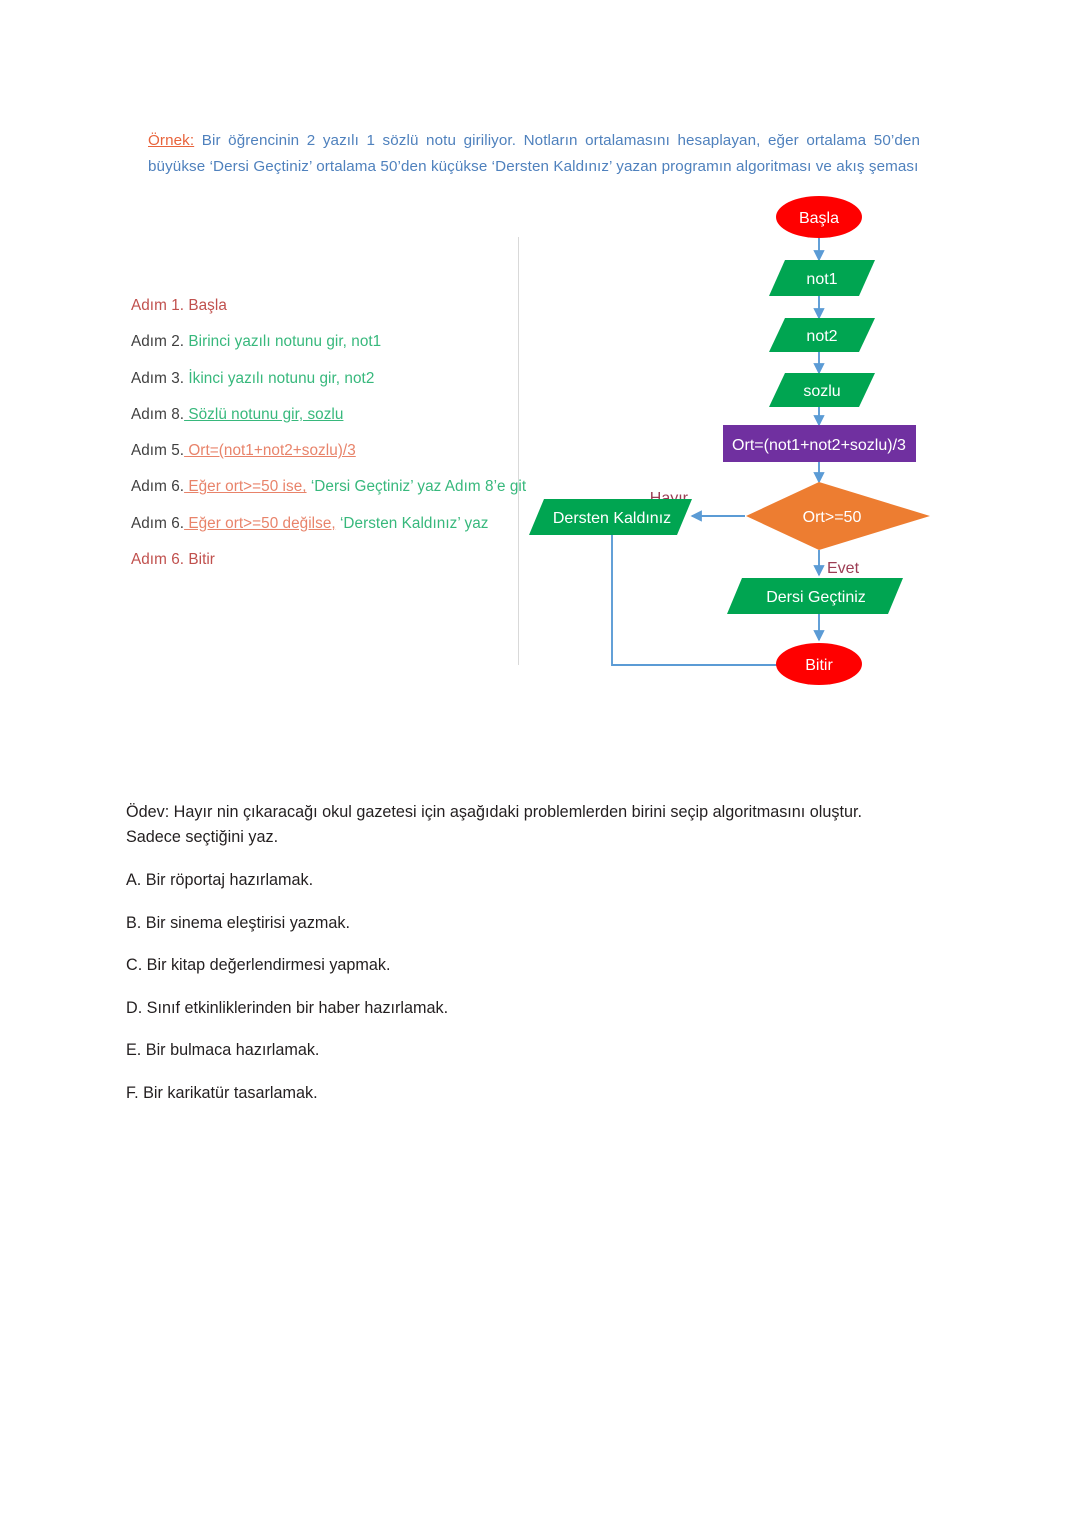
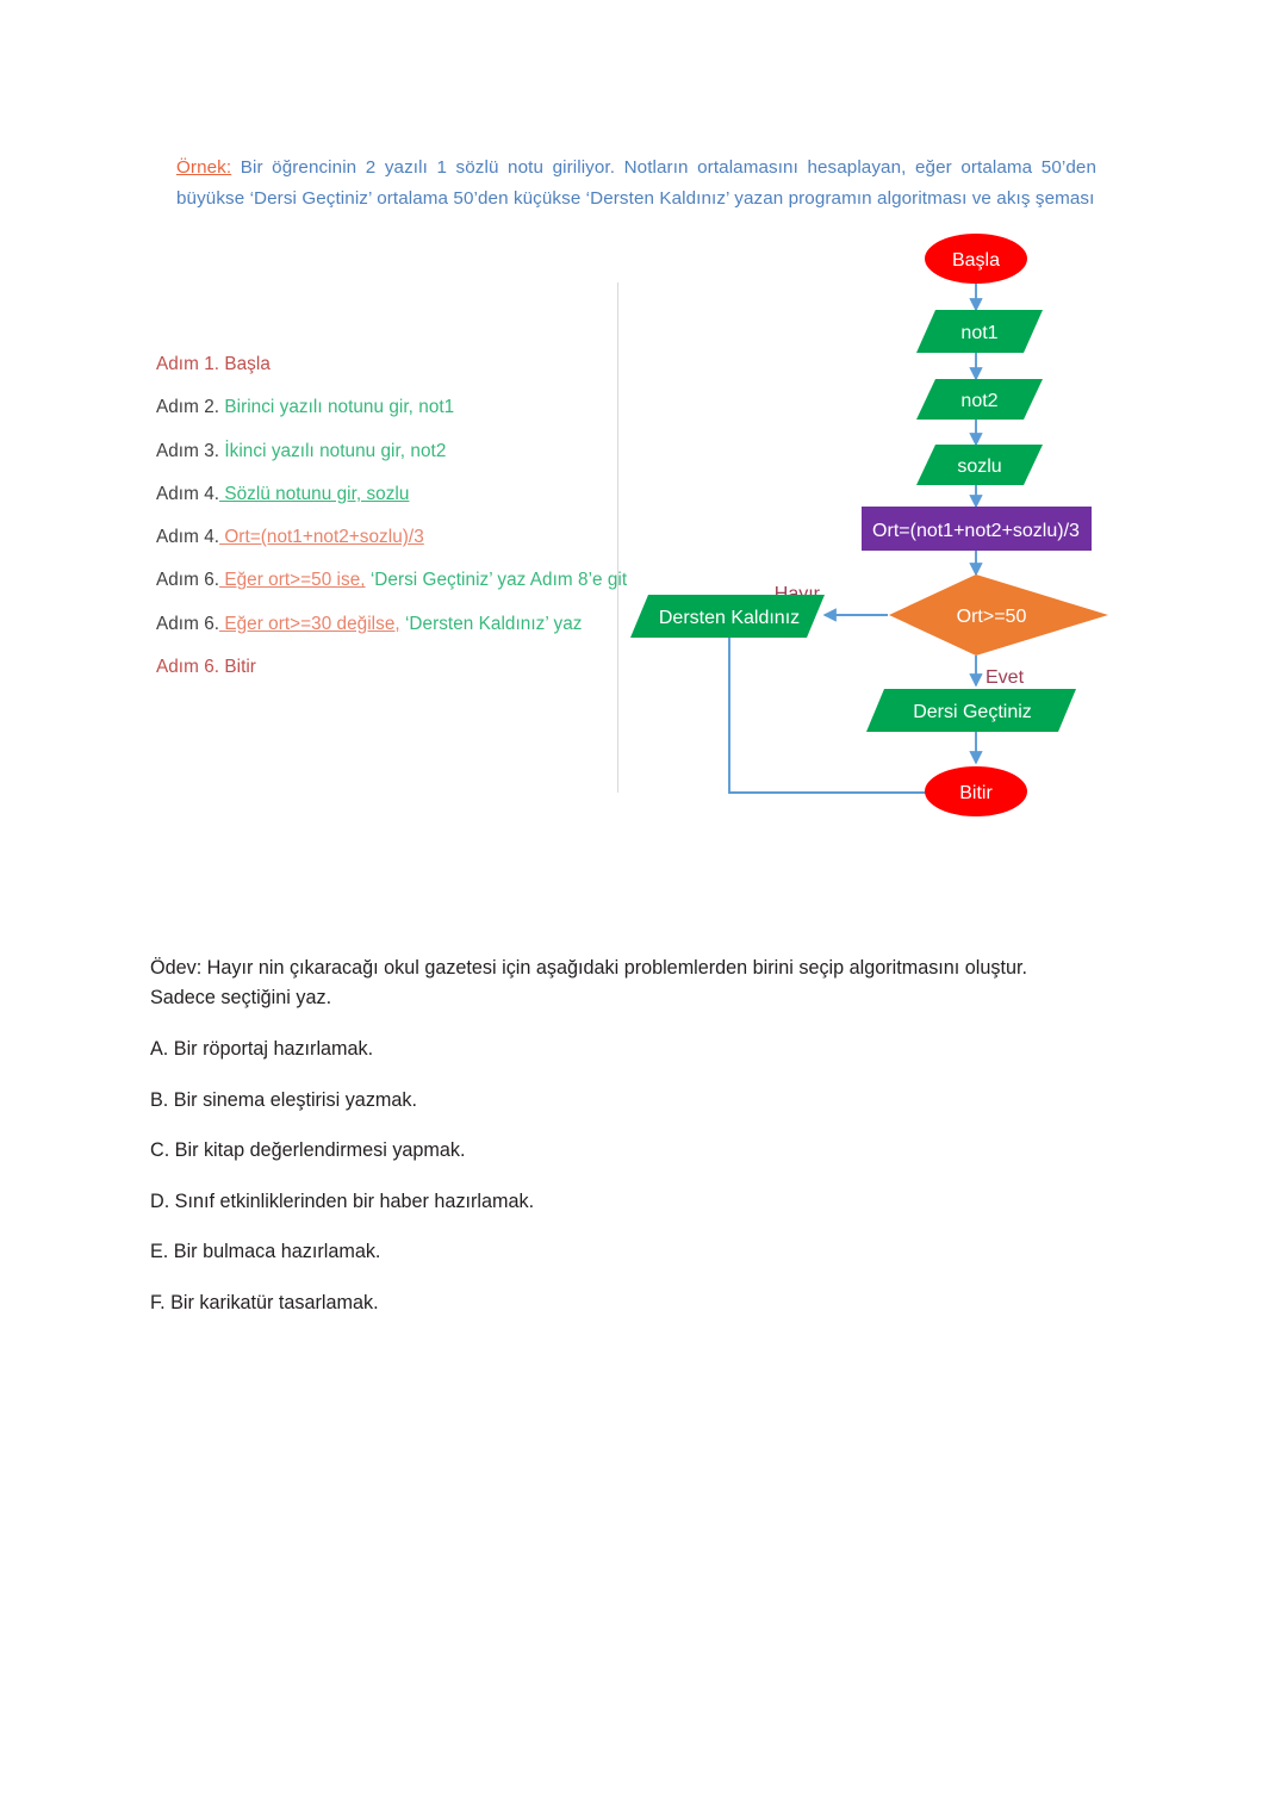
  Örnek: Bir öğrencinin 2 yazılı 1 sözlü notu giriliyor. Notların ortalamasını hesaplayan, eğer ortalama 50’den büyükse ‘Dersi Geçtiniz’ ortalama 50’den küçükse ‘Dersten Kaldınız’ yazan programın algoritması ve akış şeması
  Adım 1. Başla
  Adım 2. Birinci yazılı notunu gir, not1
  Adım 3. İkinci yazılı notunu gir, not2
- Adım 8. Sözlü notunu gir, sozlu
+ Adım 4. Sözlü notunu gir, sozlu
- Adım 5. Ort=(not1+not2+sozlu)/3
+ Adım 4. Ort=(not1+not2+sozlu)/3
  Adım 6. Eğer ort>=50 ise, ‘Dersi Geçtiniz’ yaz Adım 8’e git
- Adım 6. Eğer ort>=50 değilse, ‘Dersten Kaldınız’ yaz
+ Adım 6. Eğer ort>=30 değilse, ‘Dersten Kaldınız’ yaz
  Adım 6. Bitir
  Başla
  not1
  not2
  sozlu
  Ort=(not1+not2+sozlu)/3
  Ort>=50
  Hayır
  Evet
  Dersten Kaldınız
  Dersi Geçtiniz
  Bitir
  Ödev: Hayır nin çıkaracağı okul gazetesi için aşağıdaki problemlerden birini seçip algoritmasını oluştur. Sadece seçtiğini yaz.
  A. Bir röportaj hazırlamak.
  B. Bir sinema eleştirisi yazmak.
  C. Bir kitap değerlendirmesi yapmak.
  D. Sınıf etkinliklerinden bir haber hazırlamak.
  E. Bir bulmaca hazırlamak.
  F. Bir karikatür tasarlamak.
